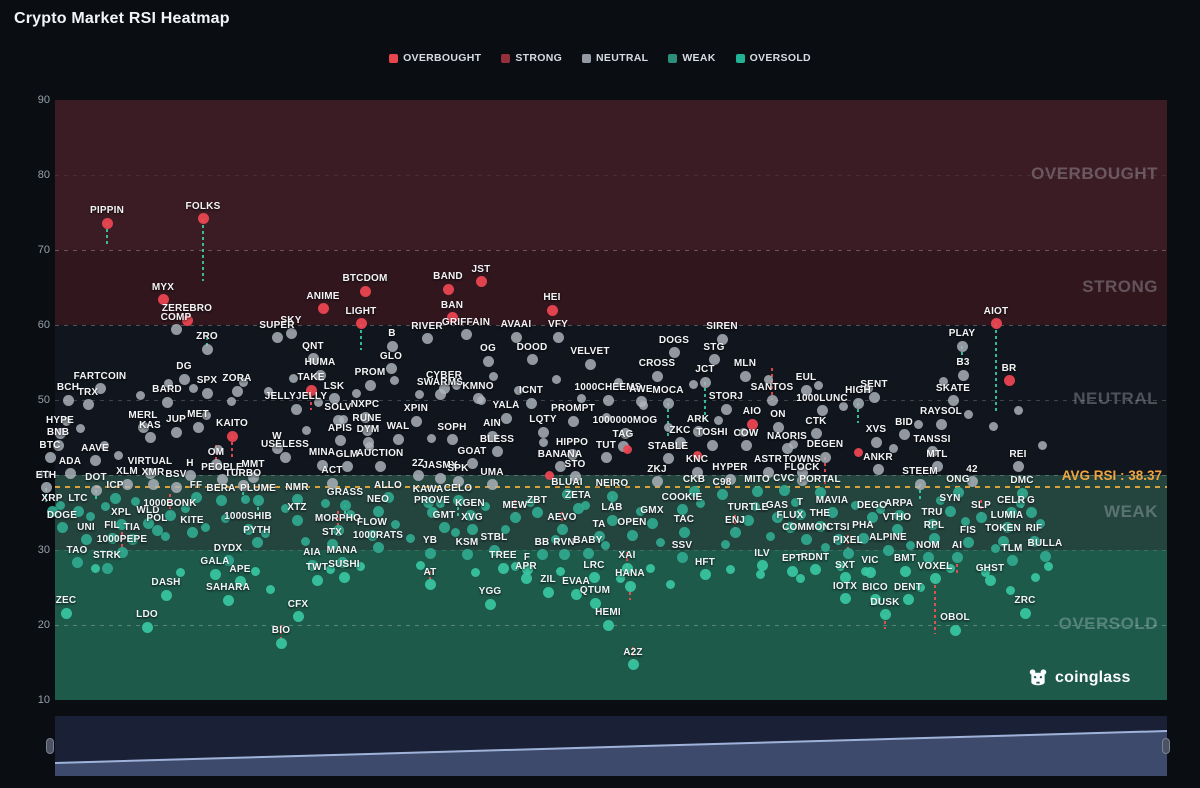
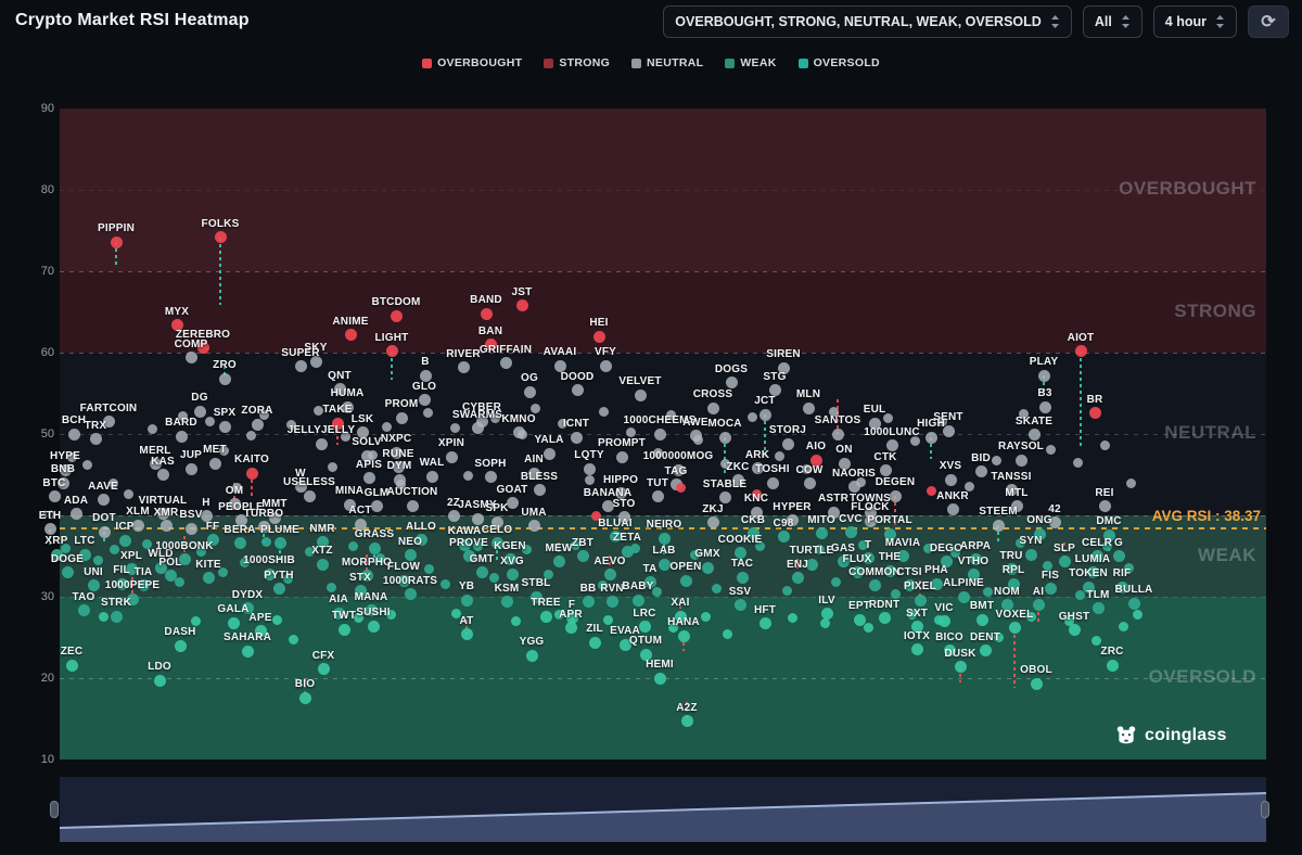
  OVERBOUGHT
  STRONG
  NEUTRAL
  WEAK
  OVERSOLD
  90
  80
  70
  60
  50
  40
  30
  20
  10
  AVG RSI : 38.37
  PIPPIN
  FOLKS
  MYX
  ZEREBRO
  BTCDOM
  ANIME
  LIGHT
  BAN
  BAND
  JST
  HEI
  AIOT
  COMP
  ZRO
  SKY
  SUPER
  GRIFFAIN
  RIVER
  AVAAI
  VFY
  SIREN
  PLAY
  DOGS
  B
  QNT
  OG
  DOOD
  STG
  VELVET
  GLO
  HUMA
  B3
  CROSS
  MLN
  BR
  JCT
  DG
  PROM
  EUL
  TAKE
  CYBER
  SWARMS
  FARTCOIN
  ZORA
  SPX
  BCH
  BARD
  LSK
  SANTOS
  SENT
  SKATE
  KMNO
  1000CHEEMS
  ICNT
  MOCA
  AWE
  HIGH
  TRX
  JELLYJELLY
  STORJ
  1000LUNC
  YALA
  SOLV
  NXPC
  PROMPT
  XPIN
  RAYSOL
  AIO
  ON
  MERL
  MET
  JUP
  RUNE
  LQTY
  1000000MOG
  ARK
  CTK
  BID
  KAS
  KAITO
  AIN
  SOPH
  WAL
  APIS
  DYM
  HYPE
  XVS
  BNB
  ZKC
  TAG
  TOSHI
  COW
  NAORIS
  W
  TANSSI
  BLESS
  BTC
  USELESS
  HIPPO
  STABLE
  TUT
  AAVE
  GOAT
  DEGEN
  OM
  BANANA
  MINA
  GLM
  AUCTION
  ASTR
  REI
  MTL
  ADA
  VIRTUAL
  ANKR
  TOWNS
  PEOPLE
  MMT
  H
  KNC
  HYPER
  ZKJ
  FLOCK
  XLM
  XMR
  BSV
  TURBO
  STO
  ETH
  DOT
  STEEM
  42
  DMC
  ACT
  ALLO
  2Z
  JASMY
  SPK
  UMA
  ICP
  FF
  BERA
  PLUME
  NMR
  GRASS
  NEO
  KAWA
  CELO
  BLUAI
  NEIRO
  CKB
  C98
  MITO
  CVC
  PORTAL
  ONG
  XRP
  LTC
  DOGE
  XPL
  WLD
  UNI
  FIL
  TIA
  1000PEPE
  TAO
  STRK
  1000BONK
  POL
  KITE
  1000SHIB
  PYTH
  DYDX
  XTZ
  MORPHO
  FLOW
  STX
  1000RATS
  AIA
  MANA
  GALA
  APE
  TWT
  SUSHI
  PROVE
  KGEN
  MEW
  ZBT
  ZETA
  GMT
  XVG
  AEVO
  LAB
  GMX
  OPEN
  TA
  TAC
  COOKIE
  TURTLE
  GAS
  T
  FLUX
  ENJ
  YB
  KSM
  STBL
  BB
  RVN
  BABY
  SSV
  TREE
  F
  XAI
  ILV
  EPT
  HFT
  RDNT
  MAVIA
  THE
  DEGO
  ARPA
  VTHO
  TRU
  SYN
  SLP
  CELR
  G
  LUMIA
  COMMON
  CTSI
  PHA
  RPL
  FIS
  TOKEN
  RIF
  PIXEL
  ALPINE
  NOM
  AI
  TLM
  BULLA
  ZEC
  DASH
  SAHARA
  LDO
  CFX
  BIO
  AT
  YGG
  APR
  ZIL
  EVAA
  QTUM
  LRC
  HEMI
  HANA
  A2Z
  SXT
  VIC
  BMT
  VOXEL
  GHST
  IOTX
  BICO
  DENT
  DUSK
  OBOL
  ZRC
  Crypto Market RSI Heatmap
+ OVERBOUGHT, STRONG, NEUTRAL, WEAK, OVERSOLD
+ All
+ 4 hour
+ ⟳
  OVERBOUGHT
  STRONG
  NEUTRAL
  WEAK
  OVERSOLD
  coinglass
